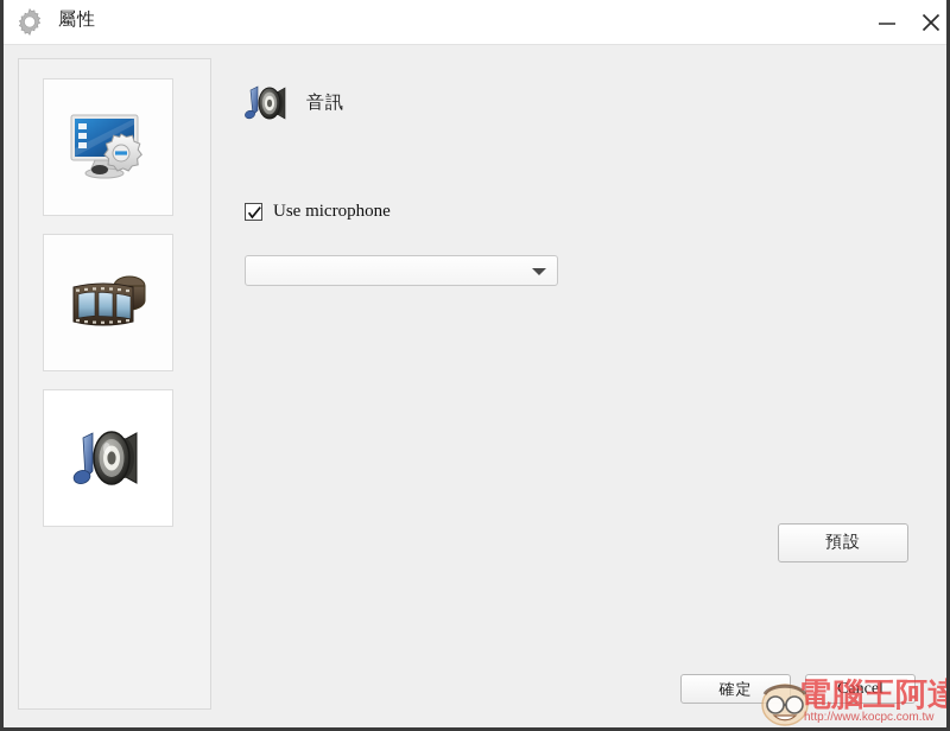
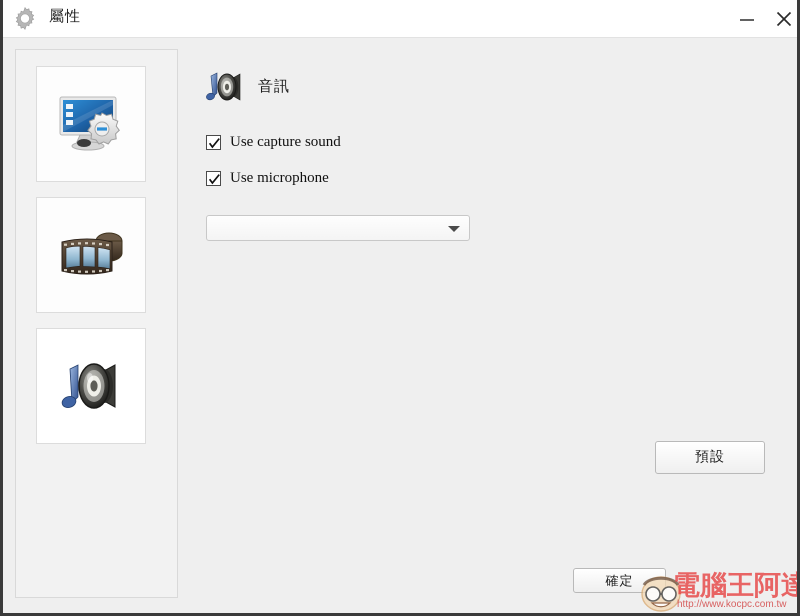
  屬性
  音訊
+ Use capture sound
  Use microphone
  預設
  確定
- Cancel
  電腦王阿達
  http://www.kocpc.com.tw
